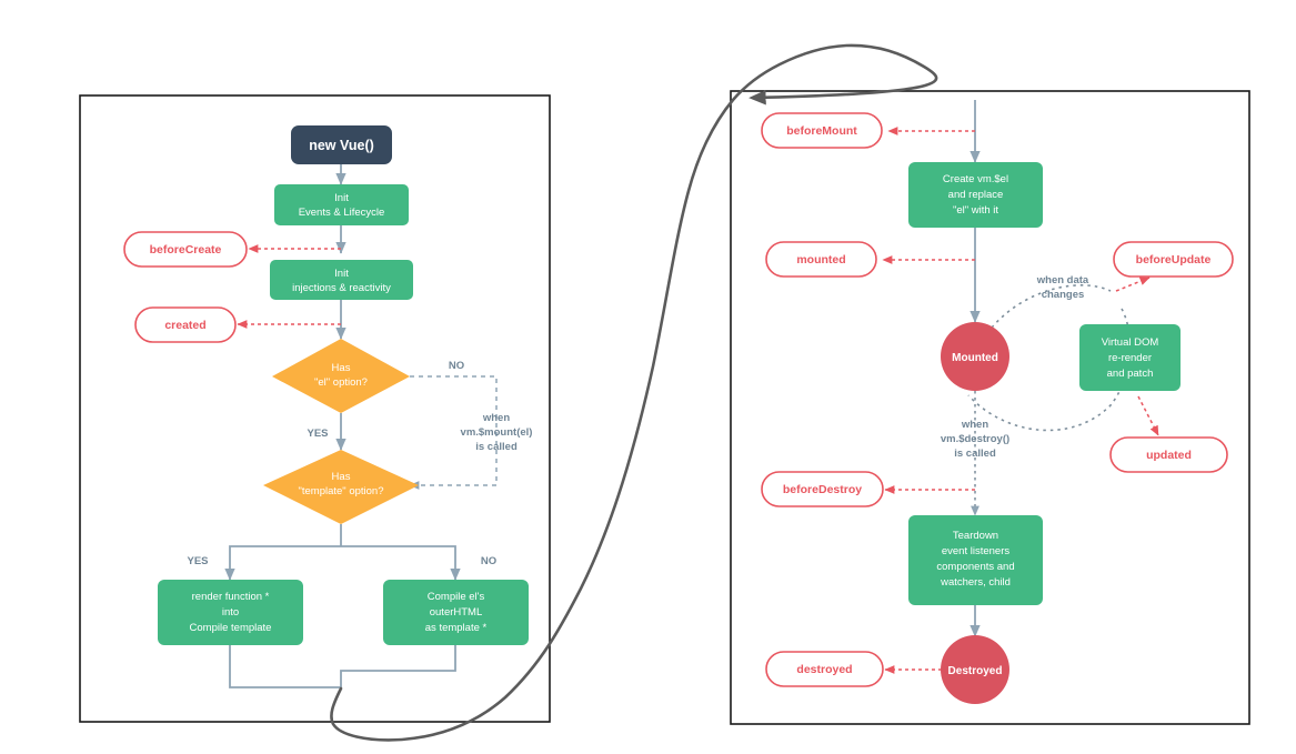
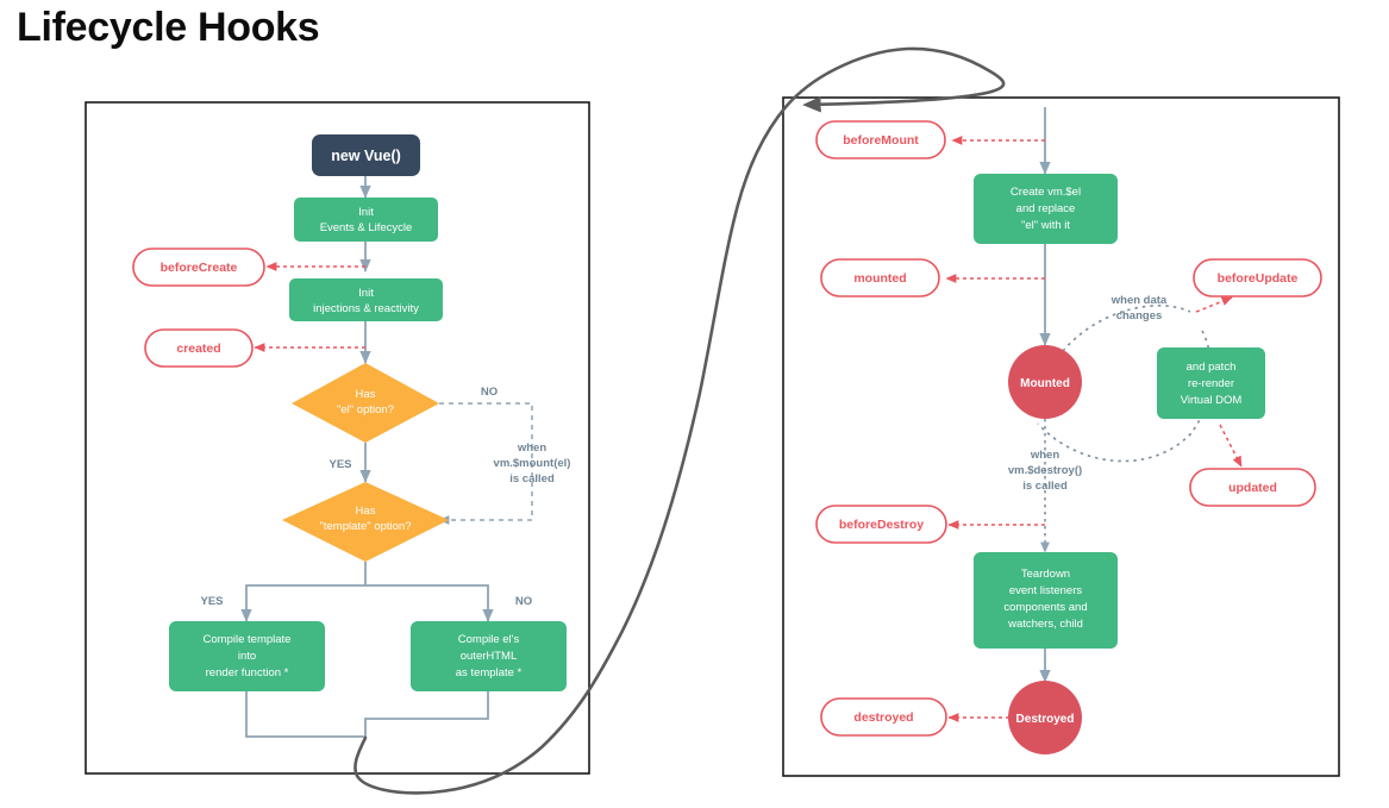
+ Lifecycle Hooks
  new Vue()
  Init
  Events & Lifecycle
  Init
  injections & reactivity
  Has
  "el" option?
  Has
  "template" option?
- render function *
+ Compile template
  into
- Compile template
+ render function *
  Compile el's
  outerHTML
  as template *
  beforeCreate
  created
  NO
  YES
  when
  vm.$mount(el)
  is called
  YES
  NO
  Create vm.$el
  and replace
  "el" with it
  Mounted
- Virtual DOM
+ and patch
  re-render
- and patch
+ Virtual DOM
  Teardown
  event listeners
  components and
  watchers, child
  Destroyed
  beforeMount
  mounted
  beforeUpdate
  updated
  beforeDestroy
  destroyed
  when data
  changes
  when
  vm.$destroy()
  is called
